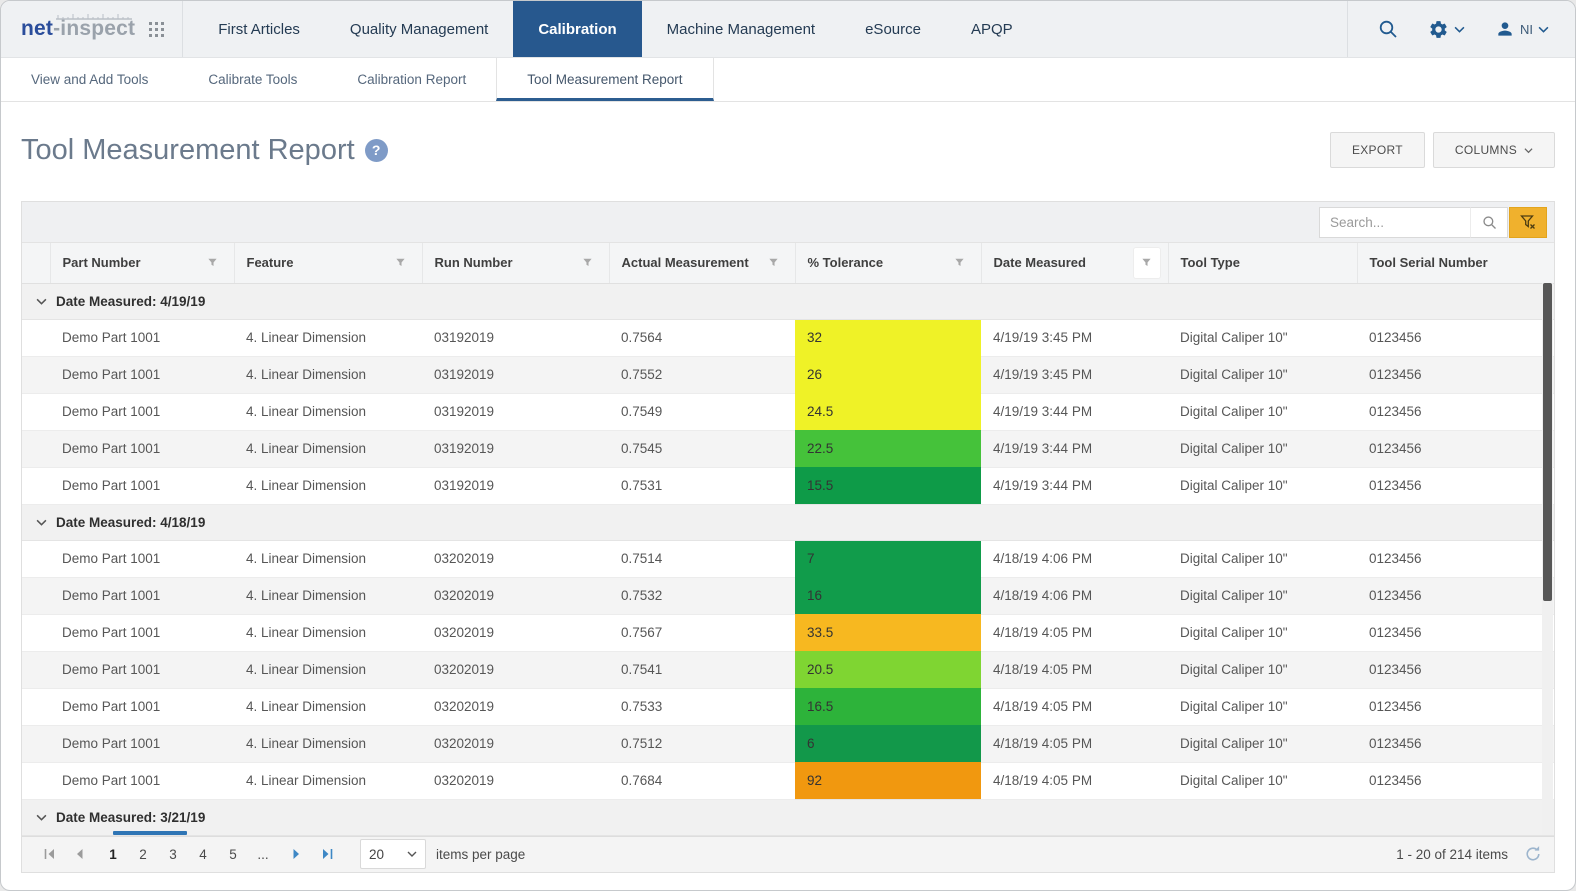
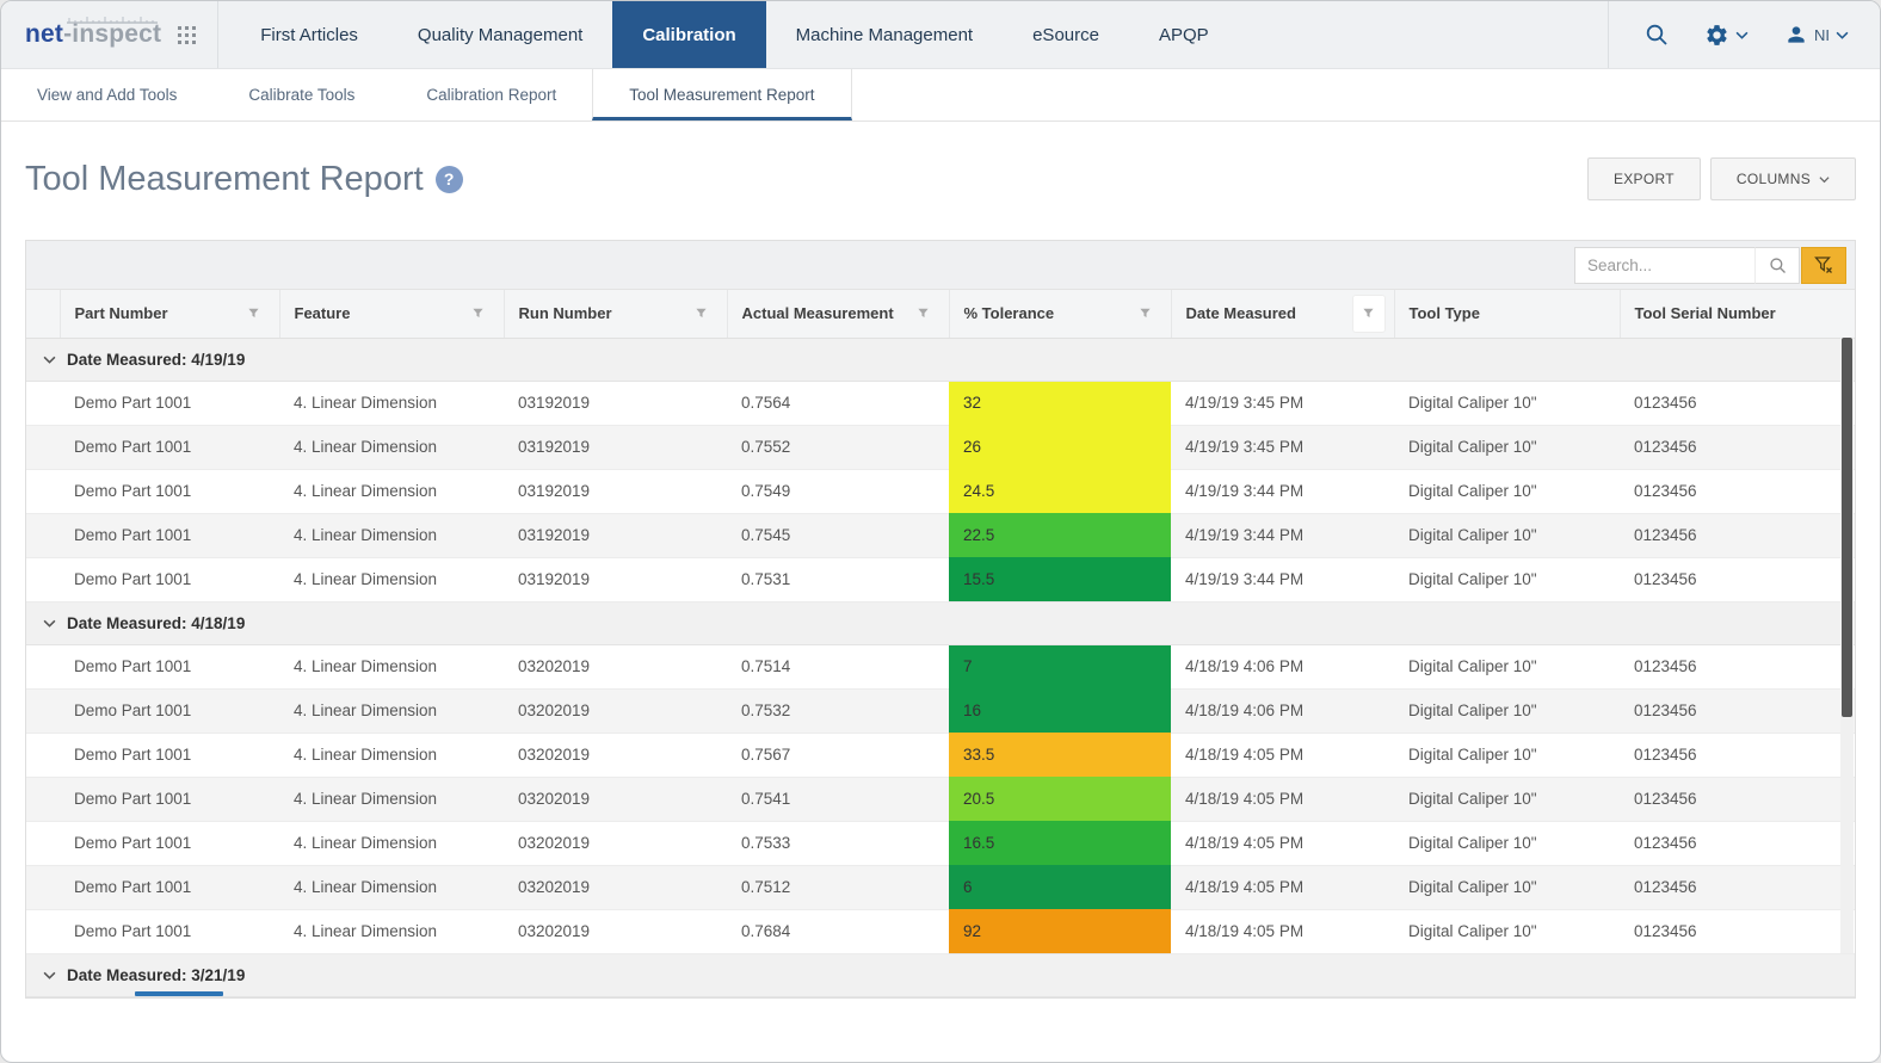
  net-inspect
  First Articles
  Quality Management
  Calibration
  Machine Management
  eSource
  APQP
  NI
  View and Add Tools
  Calibrate Tools
  Calibration Report
  Tool Measurement Report
  Tool Measurement Report
  ?
  EXPORT
  COLUMNS
  Search...
  	Part Number	Feature	Run Number	Actual Measurement	% Tolerance	Date Measured	Tool Type	Tool Serial Number
  Date Measured: 4/19/19
  	Demo Part 1001	4. Linear Dimension	03192019	0.7564	32	4/19/19 3:45 PM	Digital Caliper 10"	0123456
  	Demo Part 1001	4. Linear Dimension	03192019	0.7552	26	4/19/19 3:45 PM	Digital Caliper 10"	0123456
  	Demo Part 1001	4. Linear Dimension	03192019	0.7549	24.5	4/19/19 3:44 PM	Digital Caliper 10"	0123456
  	Demo Part 1001	4. Linear Dimension	03192019	0.7545	22.5	4/19/19 3:44 PM	Digital Caliper 10"	0123456
  	Demo Part 1001	4. Linear Dimension	03192019	0.7531	15.5	4/19/19 3:44 PM	Digital Caliper 10"	0123456
  Date Measured: 4/18/19
  	Demo Part 1001	4. Linear Dimension	03202019	0.7514	7	4/18/19 4:06 PM	Digital Caliper 10"	0123456
  	Demo Part 1001	4. Linear Dimension	03202019	0.7532	16	4/18/19 4:06 PM	Digital Caliper 10"	0123456
  	Demo Part 1001	4. Linear Dimension	03202019	0.7567	33.5	4/18/19 4:05 PM	Digital Caliper 10"	0123456
  	Demo Part 1001	4. Linear Dimension	03202019	0.7541	20.5	4/18/19 4:05 PM	Digital Caliper 10"	0123456
  	Demo Part 1001	4. Linear Dimension	03202019	0.7533	16.5	4/18/19 4:05 PM	Digital Caliper 10"	0123456
  	Demo Part 1001	4. Linear Dimension	03202019	0.7512	6	4/18/19 4:05 PM	Digital Caliper 10"	0123456
  	Demo Part 1001	4. Linear Dimension	03202019	0.7684	92	4/18/19 4:05 PM	Digital Caliper 10"	0123456
  Date Measured: 3/21/19
- 1
- 2
- 3
- 4
- 5
- ...
- 20
- items per page
- 1 - 20 of 214 items
